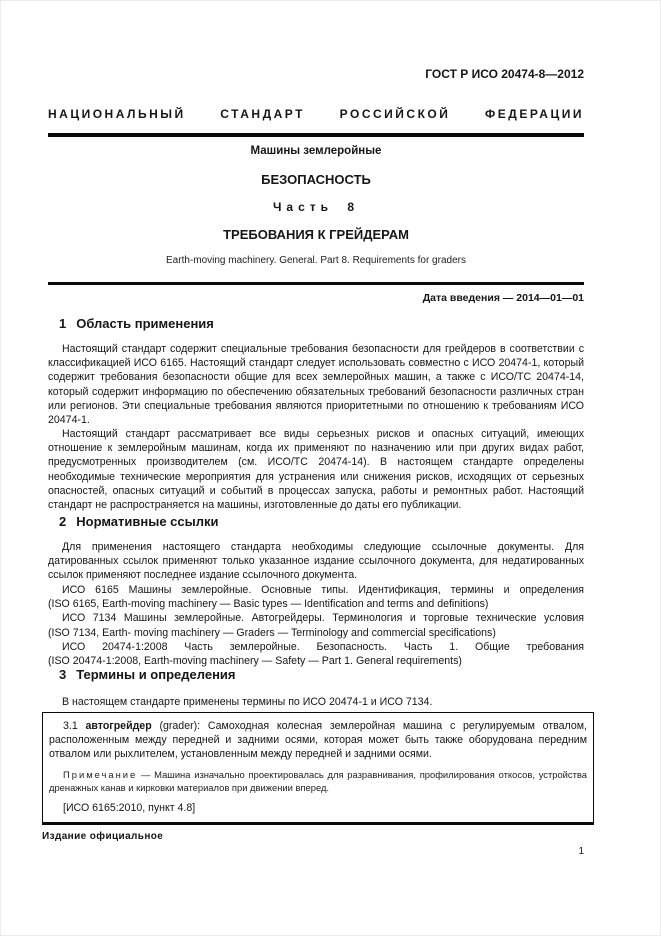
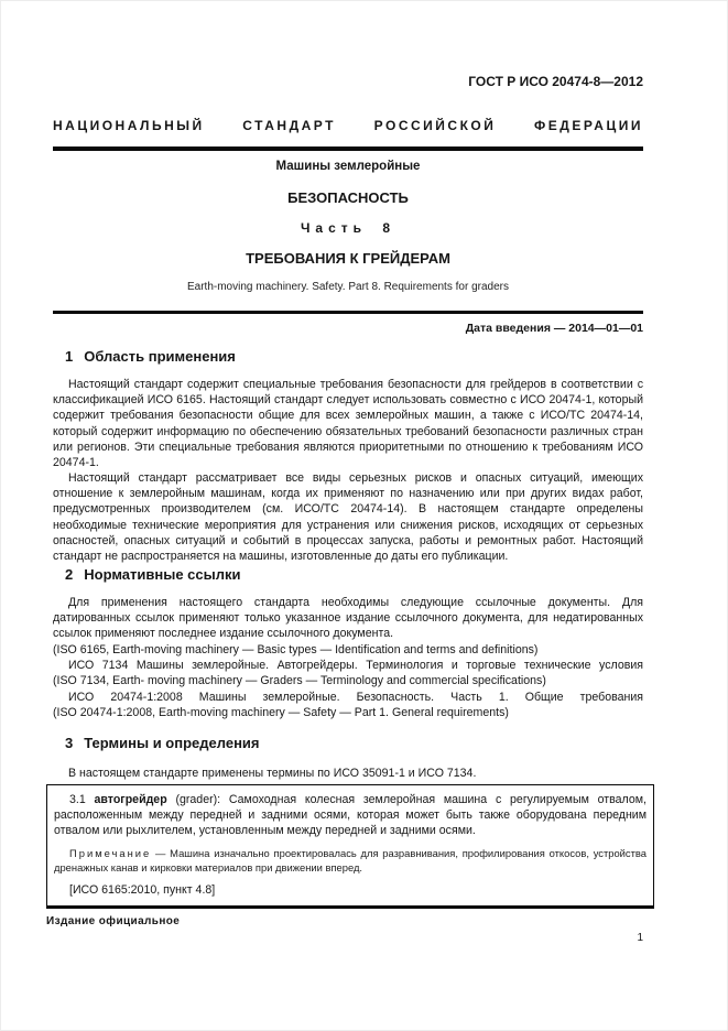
  ГОСТ Р ИСО 20474-8—2012
  НАЦИОНАЛЬНЫЙ СТАНДАРТ РОССИЙСКОЙ ФЕДЕРАЦИИ
  Машины землеройные
  БЕЗОПАСНОСТЬ
  Часть 8
  ТРЕБОВАНИЯ К ГРЕЙДЕРАМ
- Earth-moving machinery. General. Part 8. Requirements for graders
+ Earth-moving machinery. Safety. Part 8. Requirements for graders
  Дата введения — 2014—01—01
  1 Область применения
  Настоящий стандарт содержит специальные требования безопасности для грейдеров в соответствии с классификацией ИСО 6165. Настоящий стандарт следует использовать совместно с ИСО 20474-1, который содержит требования безопасности общие для всех землеройных машин, а также с ИСО/ТС 20474-14, который содержит информацию по обеспечению обязательных требований безопасности различных стран или регионов. Эти специальные требования являются приоритетными по отношению к требованиям ИСО 20474-1.
  Настоящий стандарт рассматривает все виды серьезных рисков и опасных ситуаций, имеющих отношение к землеройным машинам, когда их применяют по назначению или при других видах работ, предусмотренных производителем (см. ИСО/ТС 20474-14). В настоящем стандарте определены необходимые технические мероприятия для устранения или снижения рисков, исходящих от серьезных опасностей, опасных ситуаций и событий в процессах запуска, работы и ремонтных работ. Настоящий стандарт не распространяется на машины, изготовленные до даты его публикации.
  2 Нормативные ссылки
  Для применения настоящего стандарта необходимы следующие ссылочные документы. Для датированных ссылок применяют только указанное издание ссылочного документа, для недатированных ссылок применяют последнее издание ссылочного документа.
- ИСО 6165 Машины землеройные. Основные типы. Идентификация, термины и определения
  (ISO 6165, Earth-moving machinery — Basic types — Identification and terms and definitions)
  ИСО 7134 Машины землеройные. Автогрейдеры. Терминология и торговые технические условия
  (ISO 7134, Earth- moving machinery — Graders — Terminology and commercial specifications)
- ИСО 20474-1:2008 Часть землеройные. Безопасность. Часть 1. Общие требования
+ ИСО 20474-1:2008 Машины землеройные. Безопасность. Часть 1. Общие требования
  (ISO 20474-1:2008, Earth-moving machinery — Safety — Part 1. General requirements)
  3 Термины и определения
- В настоящем стандарте применены термины по ИСО 20474-1 и ИСО 7134.
+ В настоящем стандарте применены термины по ИСО 35091-1 и ИСО 7134.
  3.1 автогрейдер (grader): Самоходная колесная землеройная машина с регулируемым отвалом, расположенным между передней и задними осями, которая может быть также оборудована передним отвалом или рыхлителем, установленным между передней и задними осями.
  Примечание — Машина изначально проектировалась для разравнивания, профилирования откосов, устройства дренажных канав и кирковки материалов при движении вперед.
  [ИСО 6165:2010, пункт 4.8]
  Издание официальное
  1
